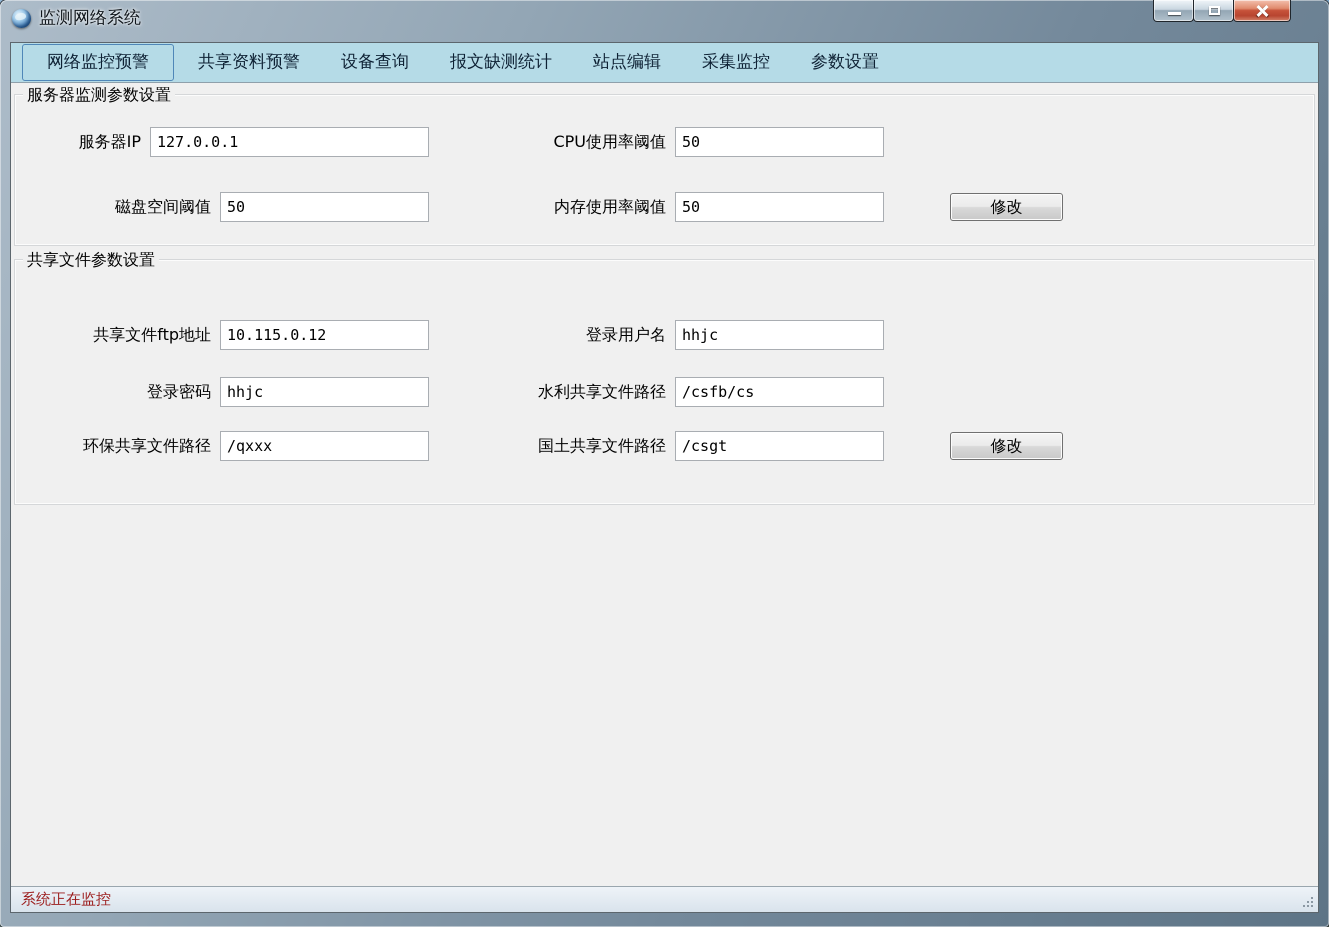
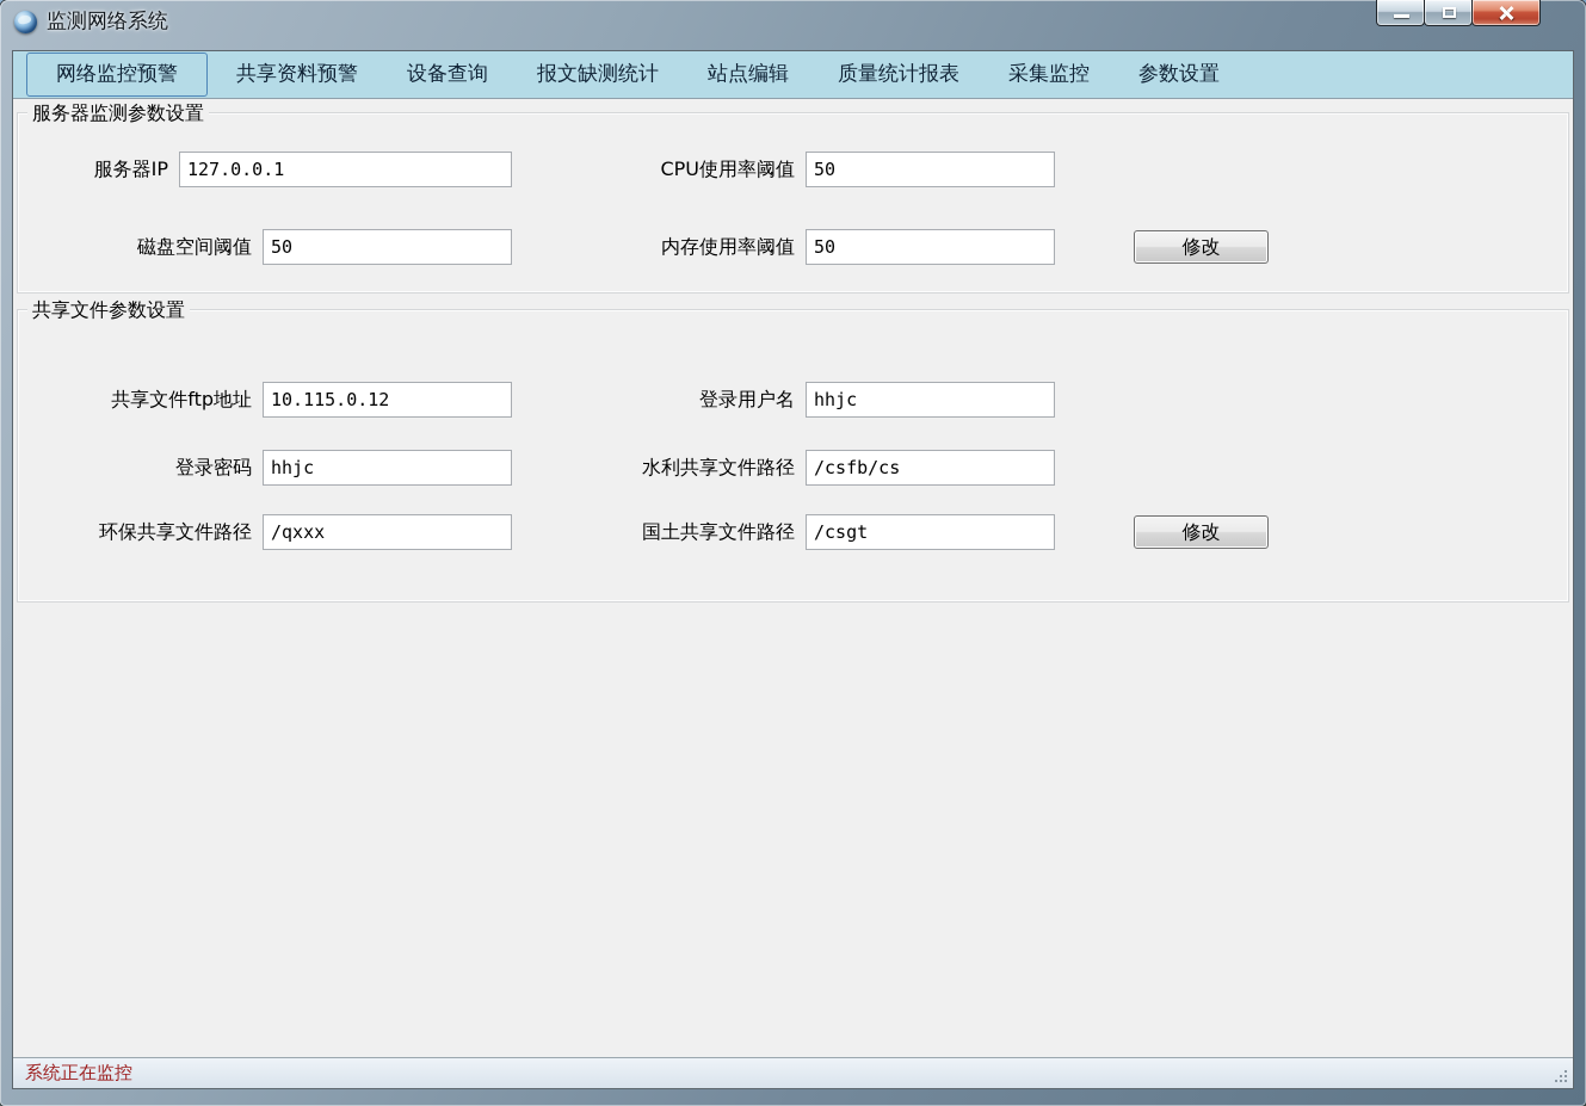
  监测网络系统
  网络监控预警
  共享资料预警
  设备查询
  报文缺测统计
  站点编辑
+ 质量统计报表
  采集监控
  参数设置
  服务器监测参数设置
  共享文件参数设置
  服务器IP
  127.0.0.1
  CPU使用率阈值
  50
  磁盘空间阈值
  50
  内存使用率阈值
  50
  修改
  共享文件ftp地址
  10.115.0.12
  登录用户名
  hhjc
  登录密码
  hhjc
  水利共享文件路径
  /csfb/cs
  环保共享文件路径
  /qxxx
  国土共享文件路径
  /csgt
  修改
  系统正在监控
